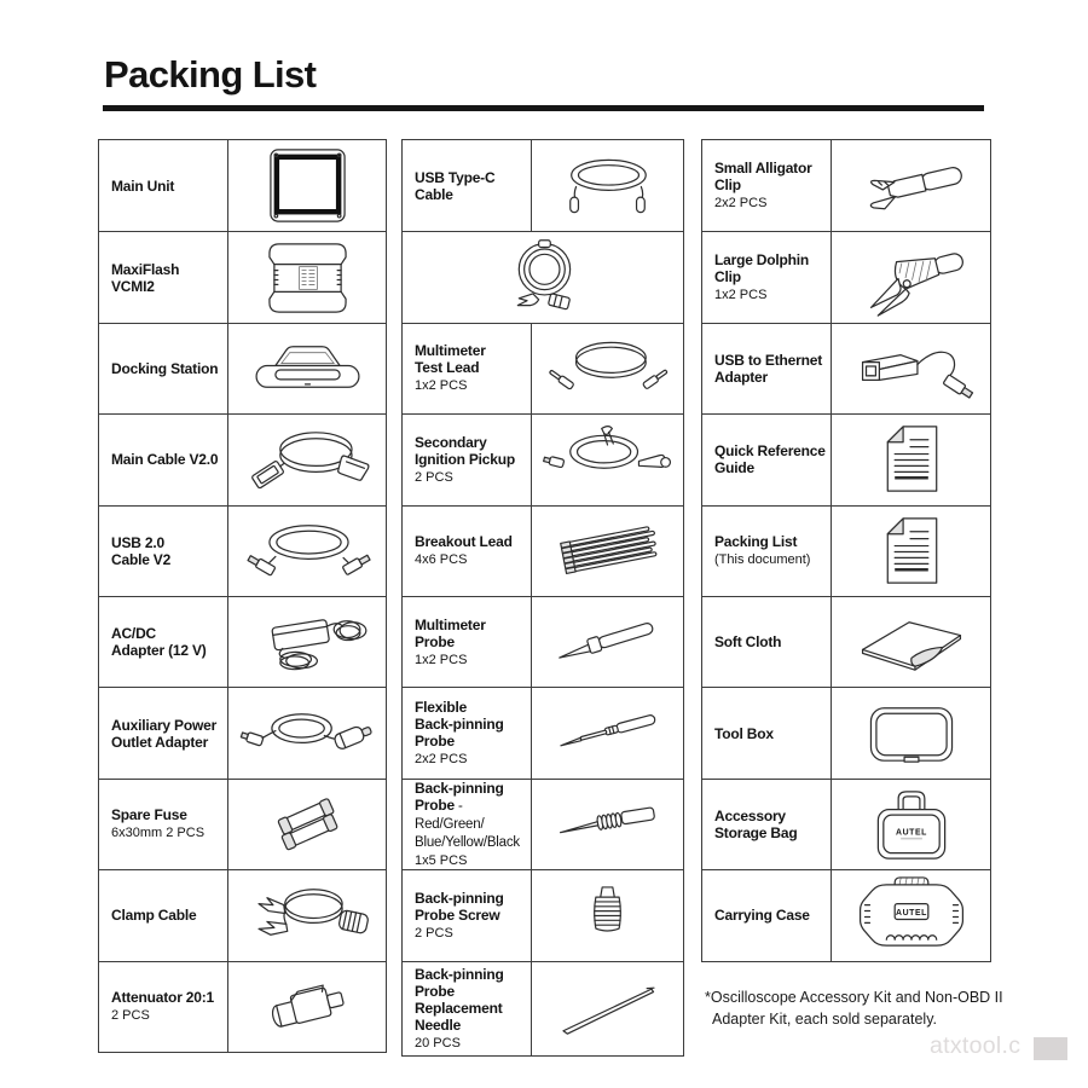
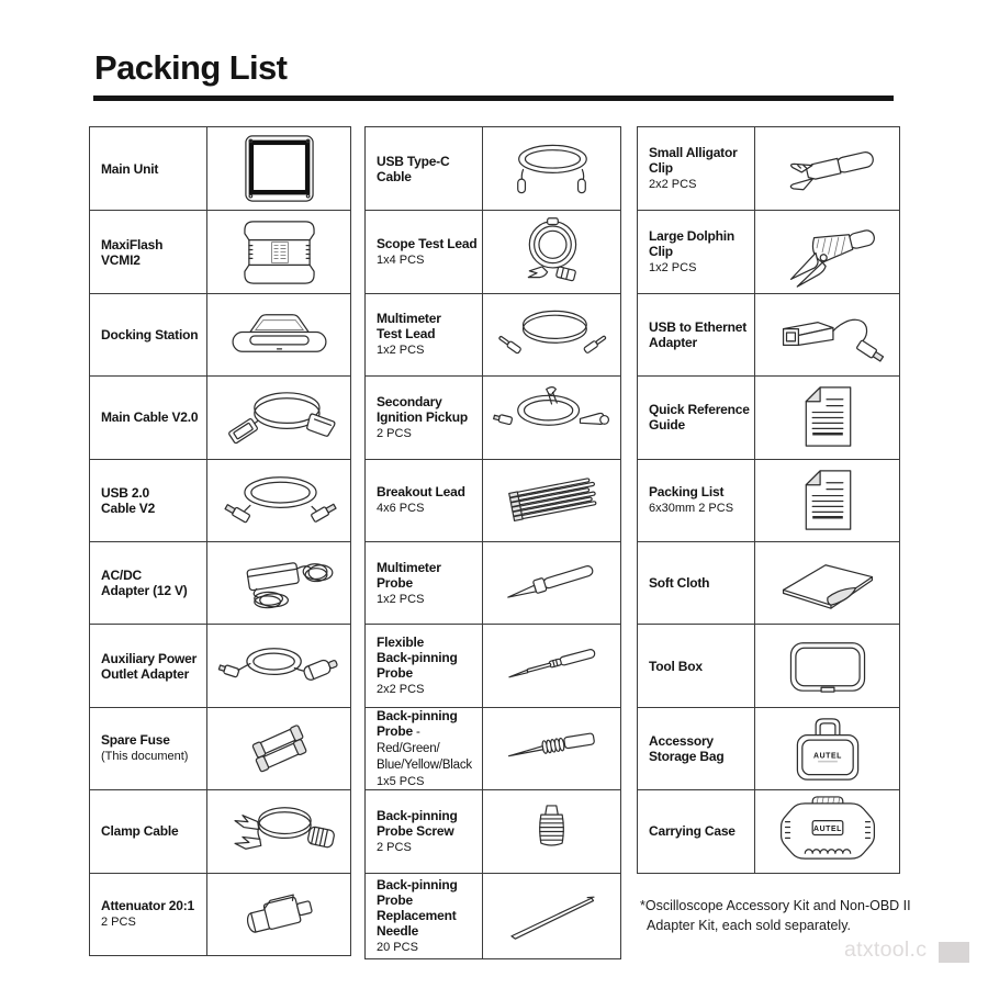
  Packing List
  Main Unit
  MaxiFlash VCMI2
  Docking Station
  Main Cable V2.0
  USB 2.0
  Cable V2
  AC/DC
  Adapter (12 V)
  Auxiliary Power
  Outlet Adapter
  Spare Fuse
- 6x30mm 2 PCS
+ (This document)
  Clamp Cable
  Attenuator 20:1
  2 PCS
  USB Type-C
  Cable
+ Scope Test Lead
+ 1x4 PCS
  Multimeter
  Test Lead
  1x2 PCS
  Secondary
  Ignition Pickup
  2 PCS
  Breakout Lead
  4x6 PCS
  Multimeter
  Probe
  1x2 PCS
  Flexible
  Back-pinning
  Probe
  2x2 PCS
  Back-pinning
  Probe - Red/Green/
  Blue/Yellow/Black
  1x5 PCS
  Back-pinning
  Probe Screw
  2 PCS
  Back-pinning
  Probe
  Replacement
  Needle
  20 PCS
  Small Alligator
  Clip
  2x2 PCS
  Large Dolphin
  Clip
  1x2 PCS
  USB to Ethernet
  Adapter
  Quick Reference
  Guide
  Packing List
- (This document)
+ 6x30mm 2 PCS
  Soft Cloth
  Tool Box
  Accessory
  Storage Bag
  Carrying Case
  *Oscilloscope Accessory Kit and Non-OBD II
  Adapter Kit, each sold separately.
  atxtool.c
